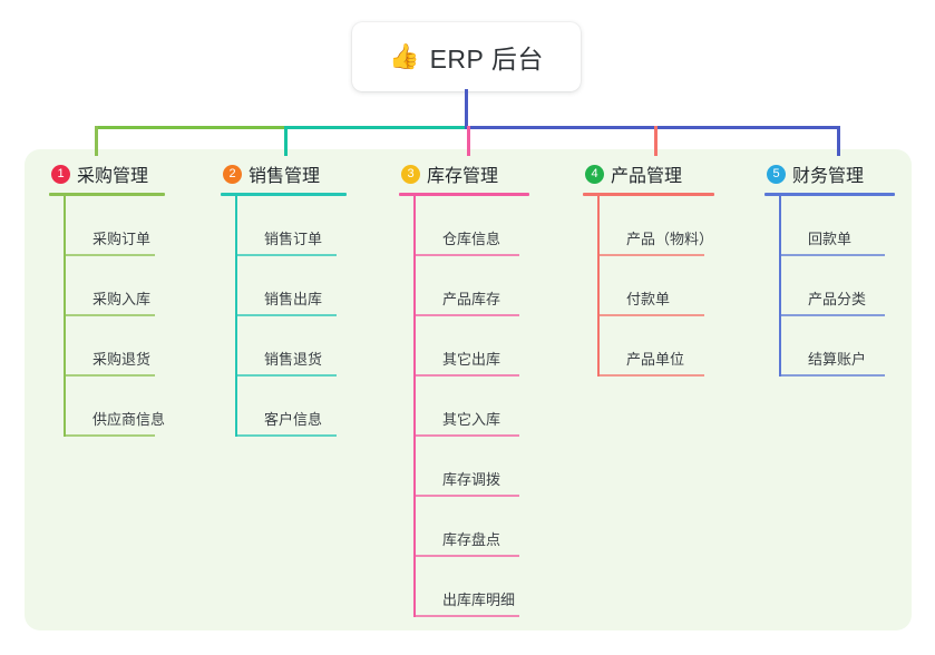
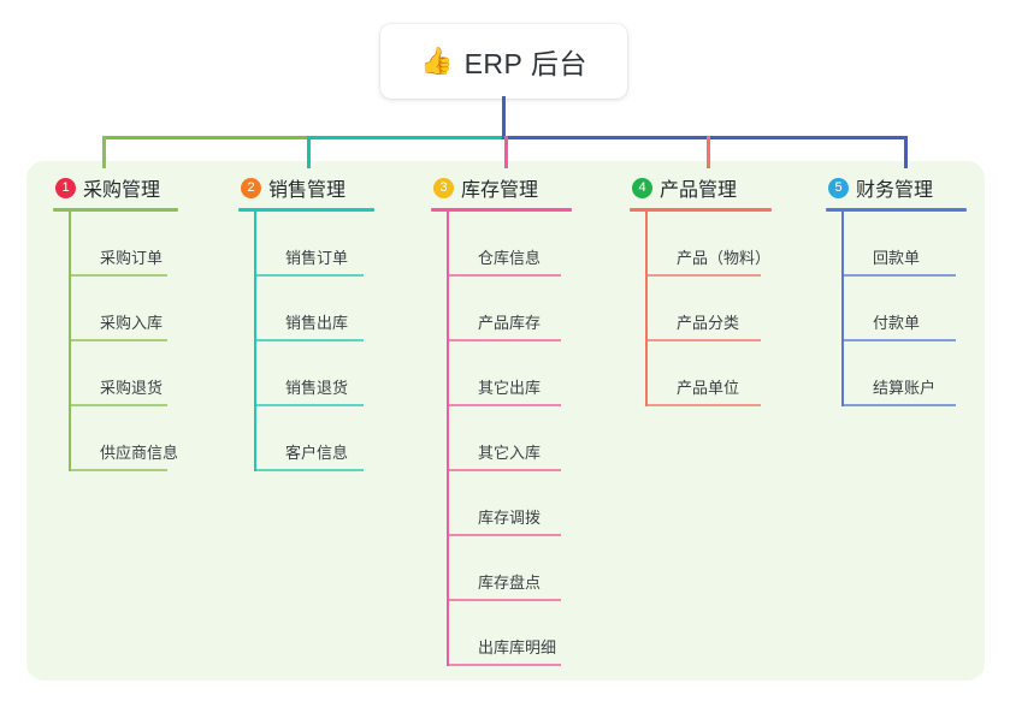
  👍
  ERP 后台
  1
  采购管理
  采购订单
  采购入库
  采购退货
  供应商信息
  2
  销售管理
  销售订单
  销售出库
  销售退货
  客户信息
  3
  库存管理
  仓库信息
  产品库存
  其它出库
  其它入库
  库存调拨
  库存盘点
  出库库明细
  4
  产品管理
  产品（物料）
- 付款单
+ 产品分类
  产品单位
  5
  财务管理
  回款单
- 产品分类
+ 付款单
  结算账户
